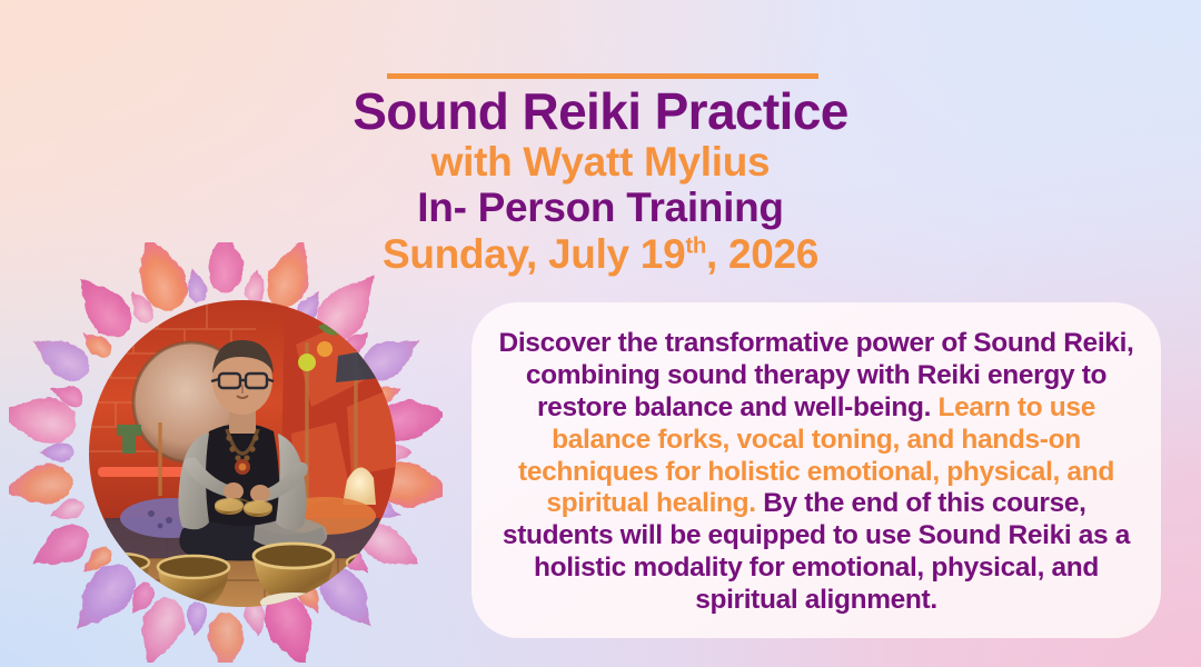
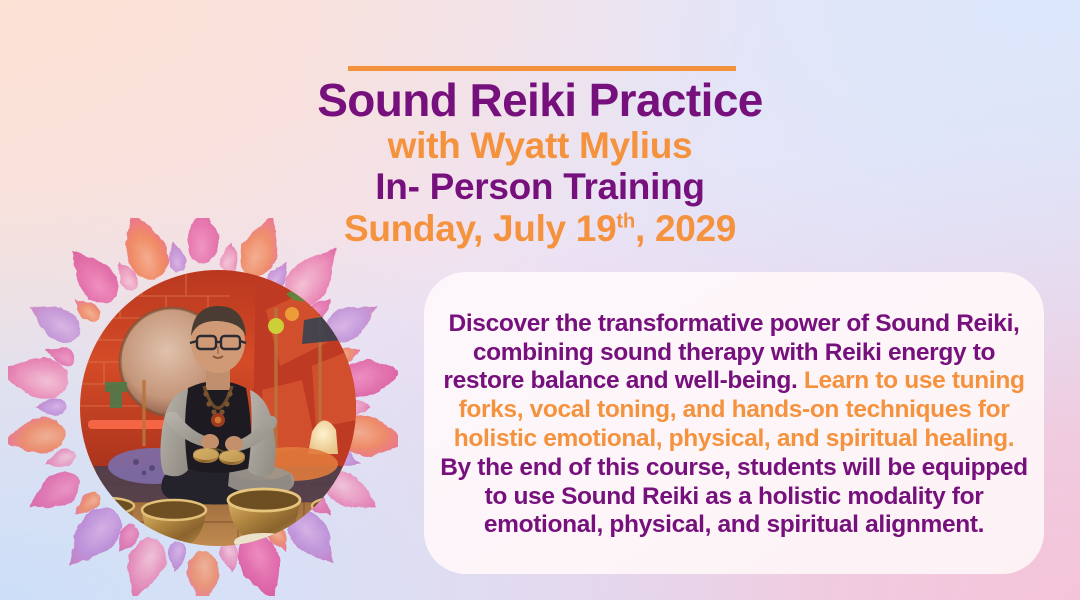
  Sound Reiki Practice
  with Wyatt Mylius
  In- Person Training
- Sunday, July 19th, 2026
+ Sunday, July 19th, 2029
- Discover the transformative power of Sound Reiki, combining sound therapy with Reiki energy to restore balance and well-being. Learn to use balance forks, vocal toning, and hands-on techniques for holistic emotional, physical, and spiritual healing. By the end of this course, students will be equipped to use Sound Reiki as a holistic modality for emotional, physical, and spiritual alignment.
+ Discover the transformative power of Sound Reiki, combining sound therapy with Reiki energy to restore balance and well-being. Learn to use tuning forks, vocal toning, and hands-on techniques for holistic emotional, physical, and spiritual healing. By the end of this course, students will be equipped to use Sound Reiki as a holistic modality for emotional, physical, and spiritual alignment.
